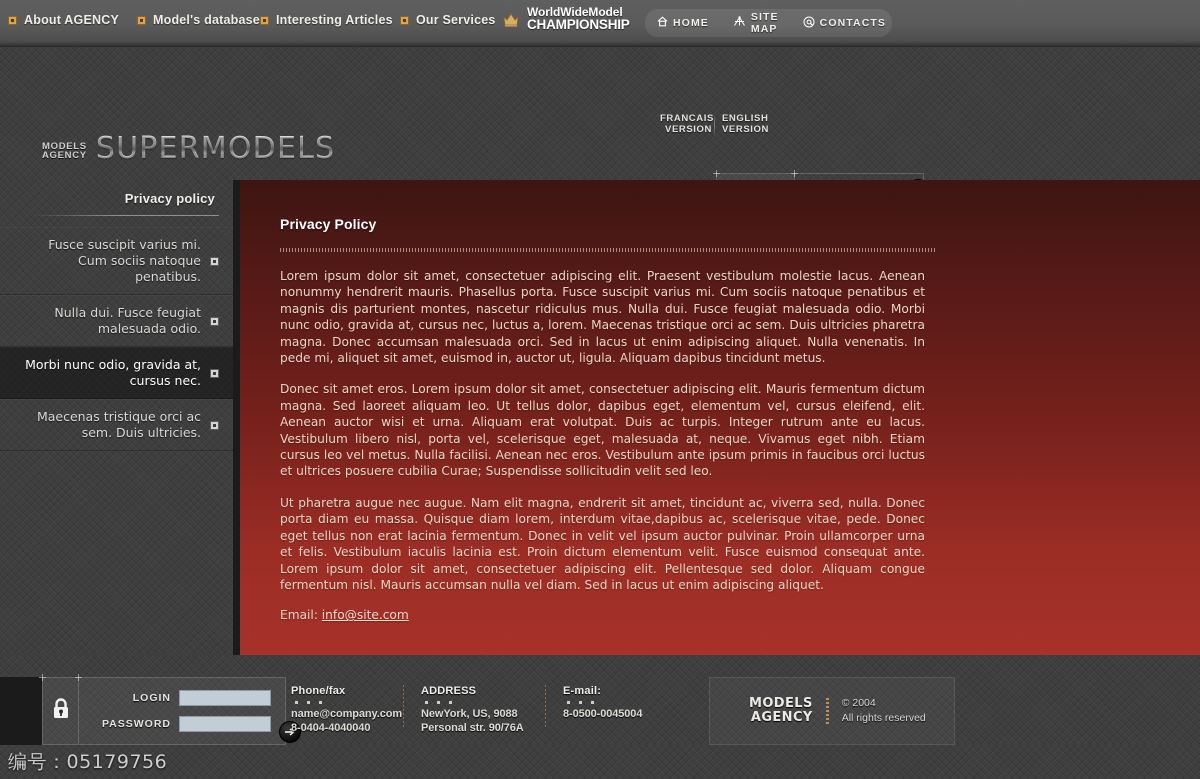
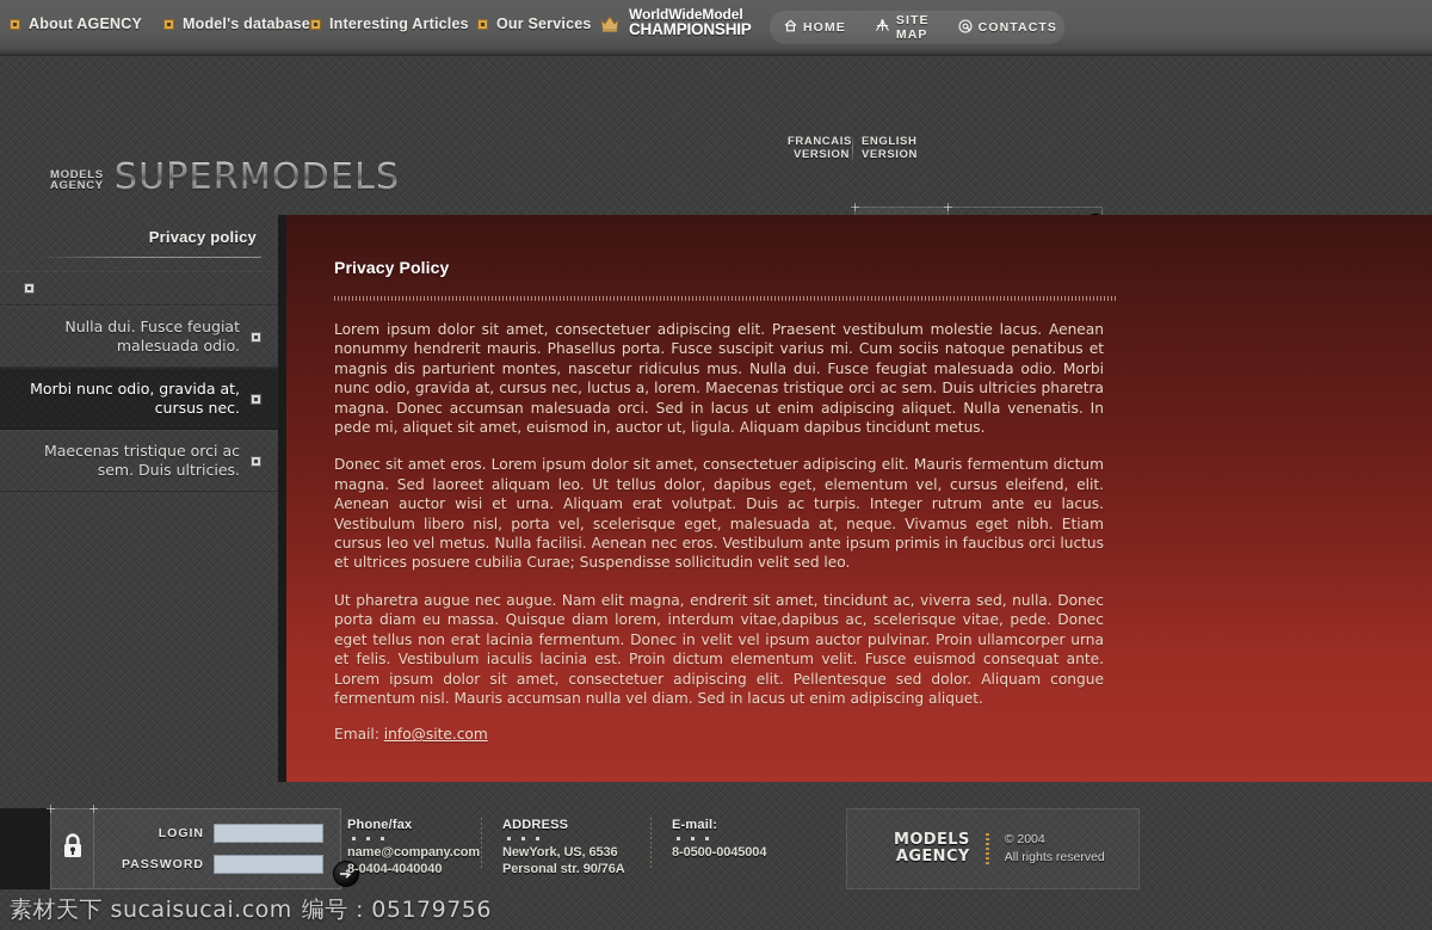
  About AGENCY
  Model's database
  Interesting Articles
  Our Services
  WorldWideModel
  CHAMPIONSHIP
  HOME
  SITE MAP
  CONTACTS
  MODELS
  AGENCY
  SUPERMODELS
  FRANCAIS
  VERSION
  ENGLISH
  VERSION
  Privacy policy
- Fusce suscipit varius mi. Cum sociis natoque penatibus.
  Nulla dui. Fusce feugiat malesuada odio.
  Morbi nunc odio, gravida at, cursus nec.
  Maecenas tristique orci ac sem. Duis ultricies.
  Privacy Policy
  Lorem ipsum dolor sit amet, consectetuer adipiscing elit. Praesent vestibulum molestie lacus. Aenean nonummy hendrerit mauris. Phasellus porta. Fusce suscipit varius mi. Cum sociis natoque penatibus et magnis dis parturient montes, nascetur ridiculus mus. Nulla dui. Fusce feugiat malesuada odio. Morbi nunc odio, gravida at, cursus nec, luctus a, lorem. Maecenas tristique orci ac sem. Duis ultricies pharetra magna. Donec accumsan malesuada orci. Sed in lacus ut enim adipiscing aliquet. Nulla venenatis. In pede mi, aliquet sit amet, euismod in, auctor ut, ligula. Aliquam dapibus tincidunt metus.
  Donec sit amet eros. Lorem ipsum dolor sit amet, consectetuer adipiscing elit. Mauris fermentum dictum magna. Sed laoreet aliquam leo. Ut tellus dolor, dapibus eget, elementum vel, cursus eleifend, elit. Aenean auctor wisi et urna. Aliquam erat volutpat. Duis ac turpis. Integer rutrum ante eu lacus. Vestibulum libero nisl, porta vel, scelerisque eget, malesuada at, neque. Vivamus eget nibh. Etiam cursus leo vel metus. Nulla facilisi. Aenean nec eros. Vestibulum ante ipsum primis in faucibus orci luctus et ultrices posuere cubilia Curae; Suspendisse sollicitudin velit sed leo.
  Ut pharetra augue nec augue. Nam elit magna, endrerit sit amet, tincidunt ac, viverra sed, nulla. Donec porta diam eu massa. Quisque diam lorem, interdum vitae,dapibus ac, scelerisque vitae, pede. Donec eget tellus non erat lacinia fermentum. Donec in velit vel ipsum auctor pulvinar. Proin ullamcorper urna et felis. Vestibulum iaculis lacinia est. Proin dictum elementum velit. Fusce euismod consequat ante. Lorem ipsum dolor sit amet, consectetuer adipiscing elit. Pellentesque sed dolor. Aliquam congue fermentum nisl. Mauris accumsan nulla vel diam. Sed in lacus ut enim adipiscing aliquet.
  Email: info@site.com
  LOGIN
  PASSWORD
  Phone/fax
  name@company.com
  8-0404-4040040
  ADDRESS
- NewYork, US, 9088
+ NewYork, US, 6536
  Personal str. 90/76A
  E-mail:
  8-0500-0045004
  MODELS
  AGENCY
  © 2004
  All rights reserved
+ 素材天下 sucaisucai.com
  编号：05179756
